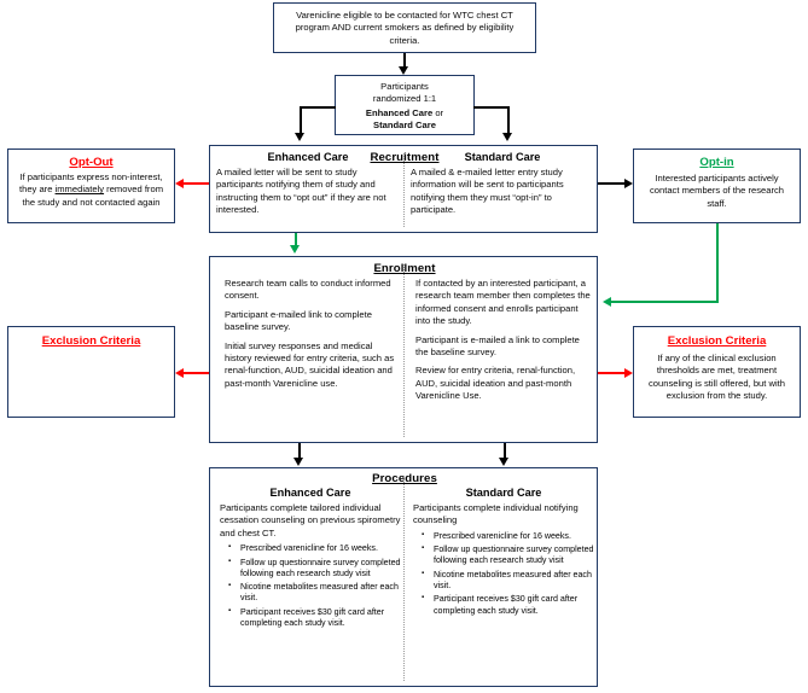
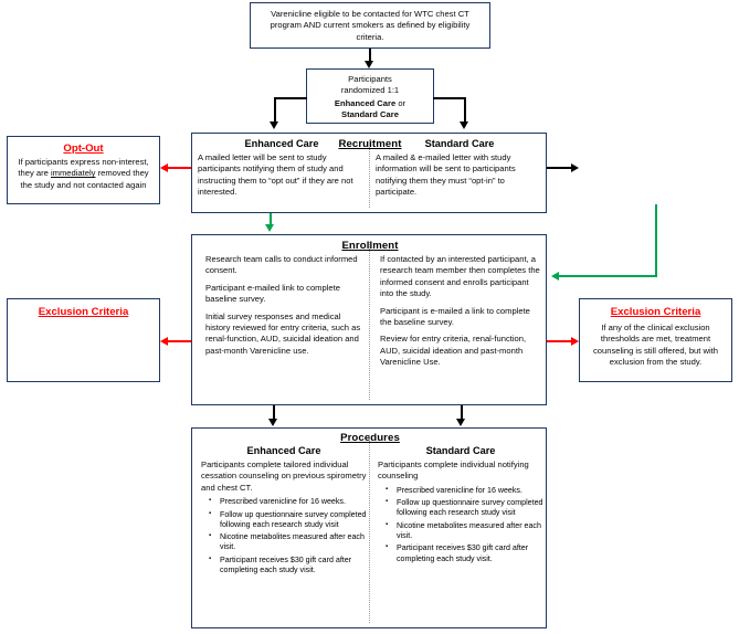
  Varenicline eligible to be contacted for WTC chest CT program AND current smokers as defined by eligibility criteria.
  Participants
  randomized 1:1
  Enhanced Care or
  Standard Care
  Recruitment
  Enhanced Care
  A mailed letter will be sent to study participants notifying them of study and instructing them to “opt out” if they are not interested.
  Standard Care
- A mailed & e-mailed letter entry study information will be sent to participants notifying them they must “opt-in” to participate.
+ A mailed & e-mailed letter with study information will be sent to participants notifying them they must “opt-in” to participate.
  Opt-Out
- If participants express non-interest, they are immediately removed from the study and not contacted again
+ If participants express non-interest, they are immediately removed they the study and not contacted again
- Opt-in
- Interested participants actively contact members of the research staff.
  Enrollment
  Research team calls to conduct informed consent.
  Participant e-mailed link to complete baseline survey.
  Initial survey responses and medical history reviewed for entry criteria, such as renal-function, AUD, suicidal ideation and past-month Varenicline use.
  If contacted by an interested participant, a research team member then completes the informed consent and enrolls participant into the study.
  Participant is e-mailed a link to complete the baseline survey.
  Review for entry criteria, renal-function, AUD, suicidal ideation and past-month Varenicline Use.
  Exclusion Criteria
  Exclusion Criteria
  If any of the clinical exclusion thresholds are met, treatment counseling is still offered, but with exclusion from the study.
  Procedures
  Enhanced Care
  Participants complete tailored individual cessation counseling on previous spirometry and chest CT.
  Prescribed varenicline for 16 weeks.
  Follow up questionnaire survey completed following each research study visit
  Nicotine metabolites measured after each visit.
  Participant receives $30 gift card after completing each study visit.
  Standard Care
  Participants complete individual notifying counseling
  Prescribed varenicline for 16 weeks.
  Follow up questionnaire survey completed following each research study visit
  Nicotine metabolites measured after each visit.
  Participant receives $30 gift card after completing each study visit.
